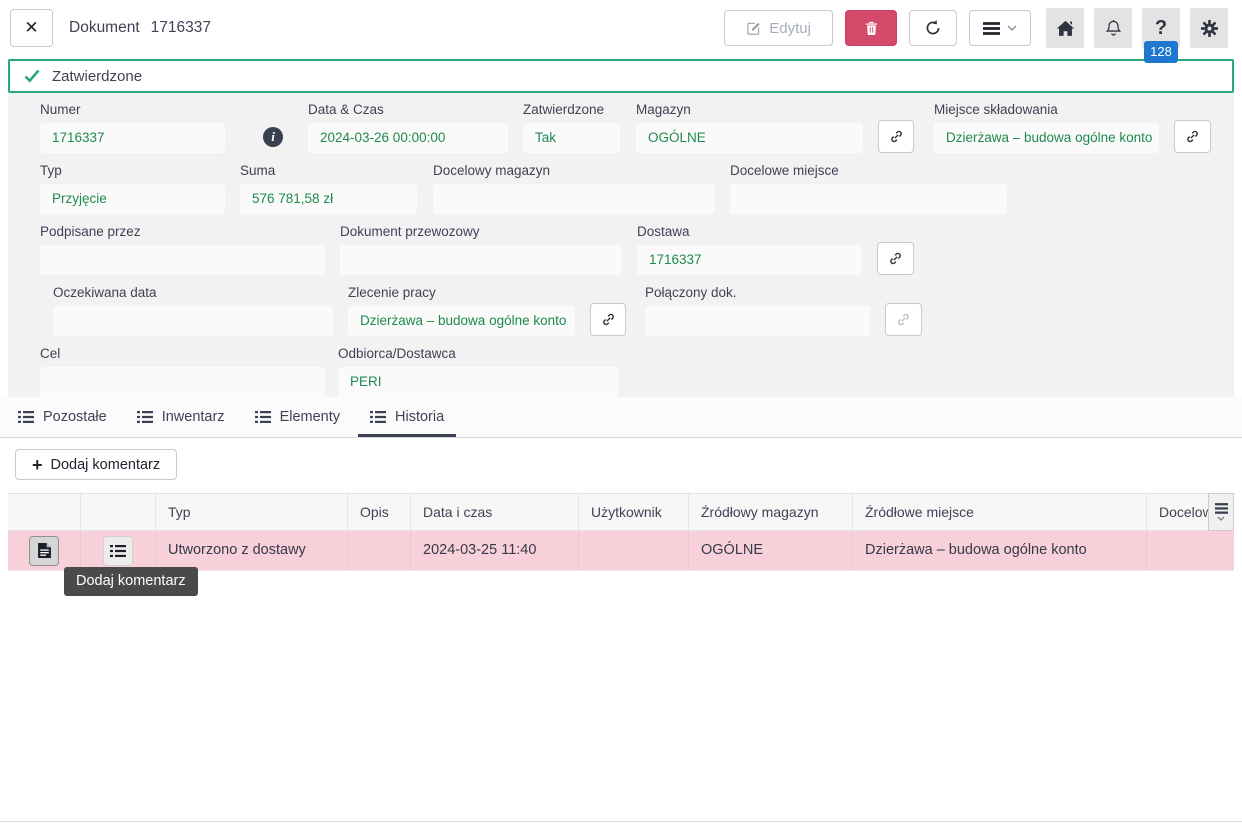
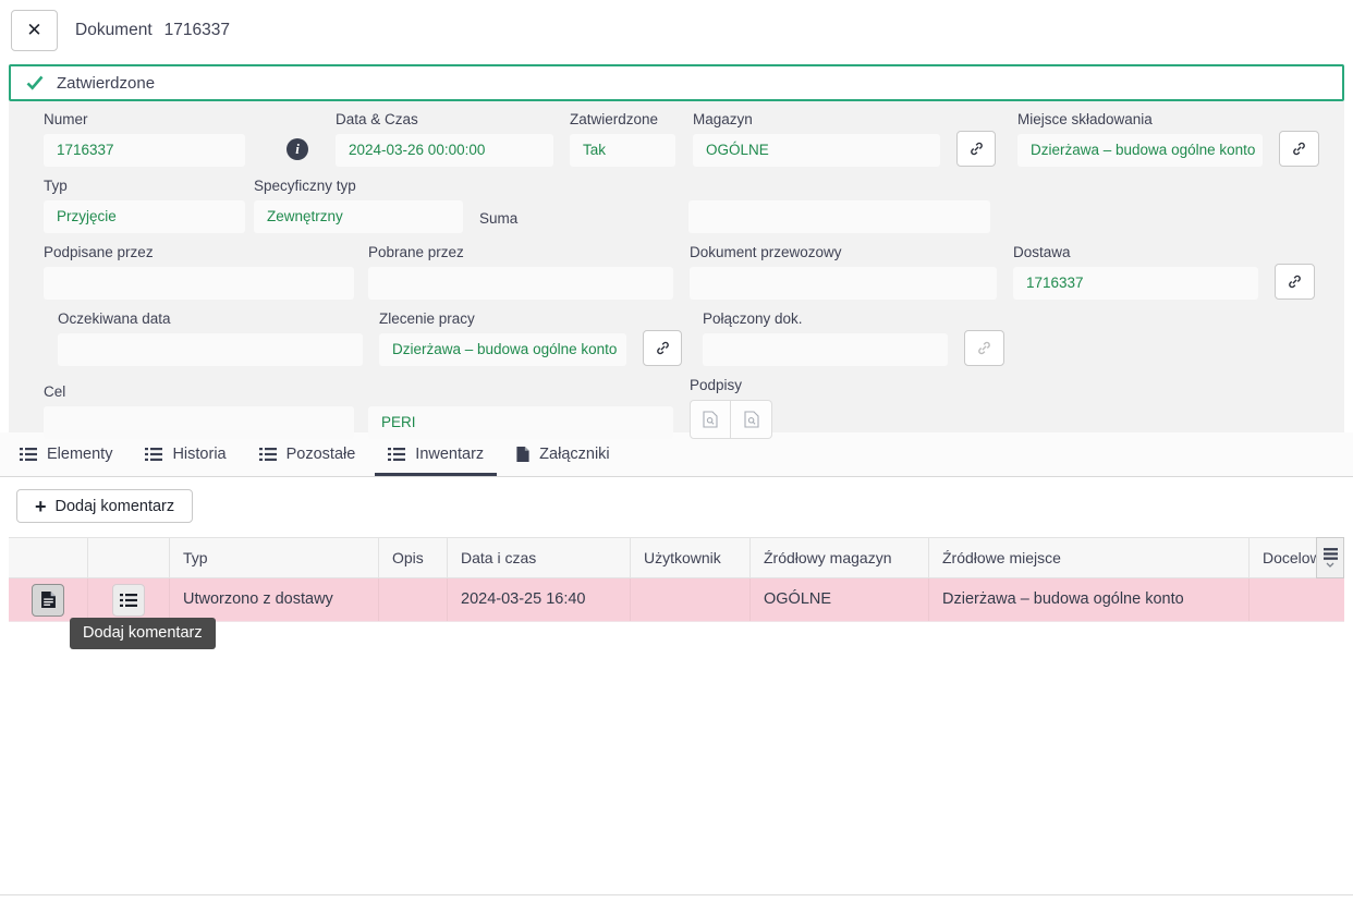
  ✕
  Dokument 1716337
- Edytuj
- ?
- 128
  Zatwierdzone
  Numer
  1716337
  i
  Data & Czas
  2024-03-26 00:00:00
  Zatwierdzone
  Tak
  Magazyn
  OGÓLNE
  Miejsce składowania
  Dzierżawa – budowa ogólne konto
  Typ
  Przyjęcie
+ Specyficzny typ
+ Zewnętrzny
  Suma
- 576 781,58 zł
- Docelowy magazyn
- Docelowe miejsce
  Podpisane przez
+ Pobrane przez
  Dokument przewozowy
  Dostawa
  1716337
  Oczekiwana data
  Zlecenie pracy
  Dzierżawa – budowa ogólne konto
  Połączony dok.
  Cel
- Odbiorca/Dostawca
  PERI
+ Podpisy
- Pozostałe
+ Elementy
- Inwentarz
+ Historia
- Elementy
+ Pozostałe
- Historia
+ Inwentarz
+ Załączniki
  +
  Dodaj komentarz
  Typ
  Opis
  Data i czas
  Użytkownik
  Źródłowy magazyn
  Źródłowe miejsce
  Docelo
  Utworzono z dostawy
- 2024-03-25 11:40
+ 2024-03-25 16:40
  OGÓLNE
  Dzierżawa – budowa ogólne konto
  Dodaj komentarz
